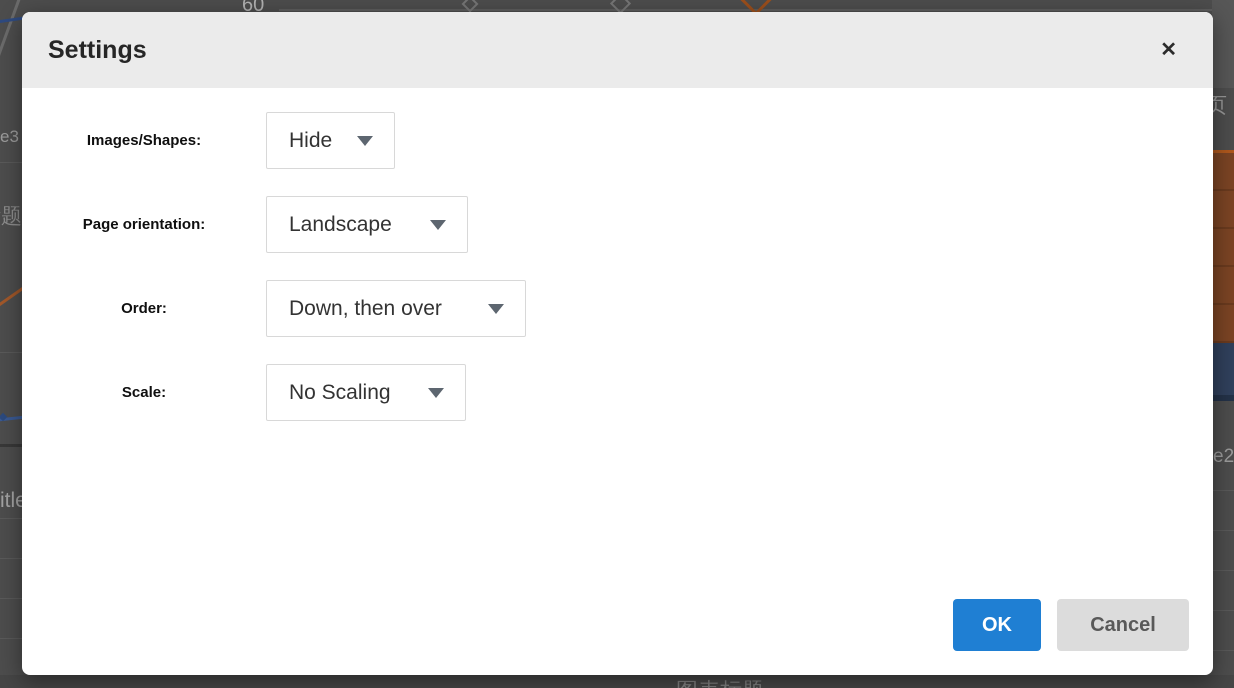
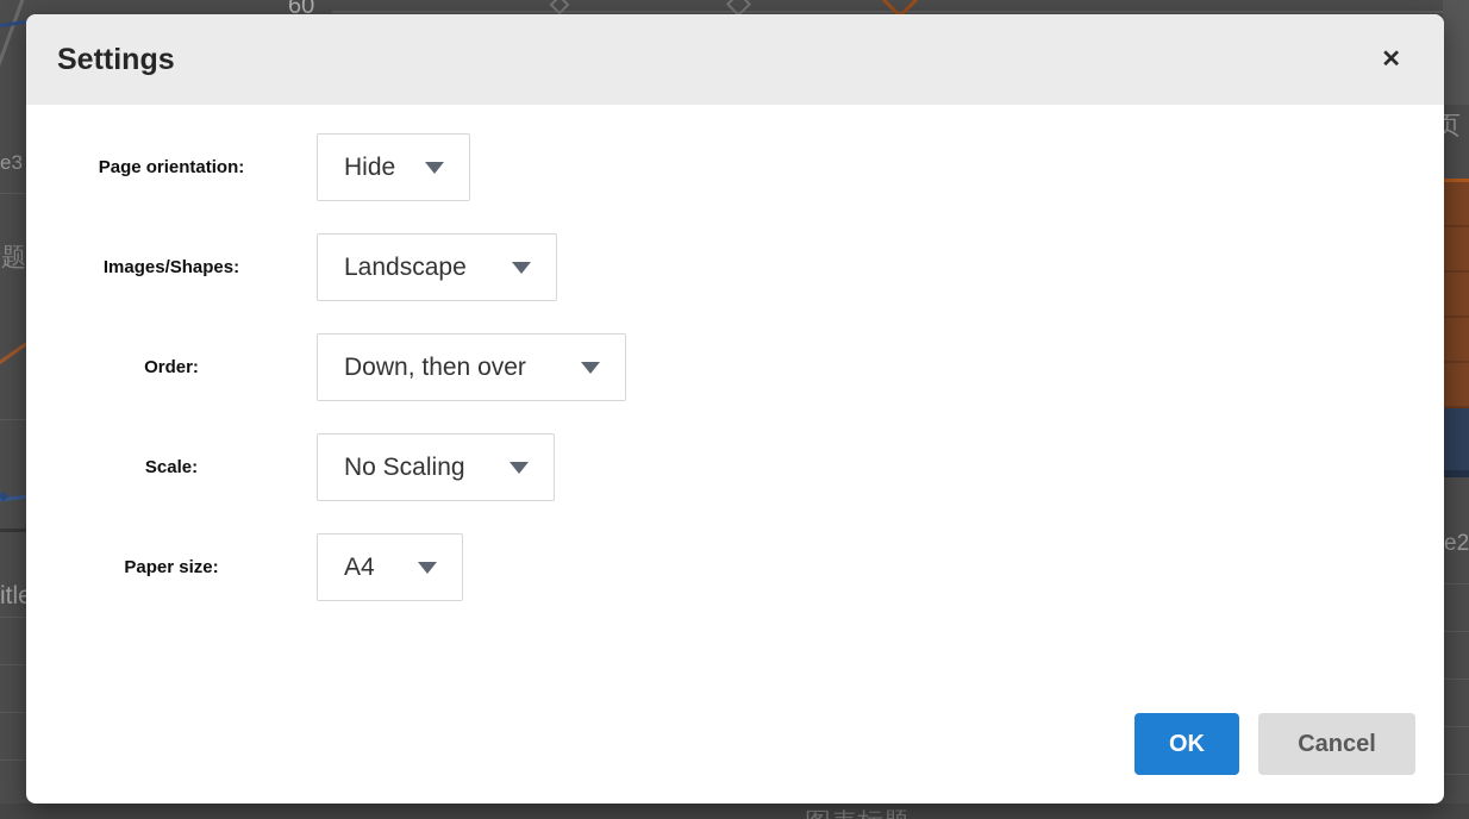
  60
  e3
  itle
  页
  e2
  Settings
  ✕
- Images/Shapes:
+ Page orientation:
  Hide
- Page orientation:
+ Images/Shapes:
  Landscape
  Order:
  Down, then over
  Scale:
  No Scaling
+ Paper size:
+ A4
  OK
  Cancel
